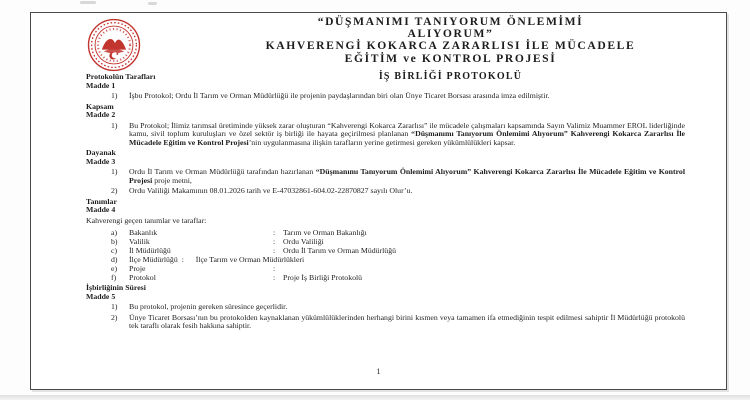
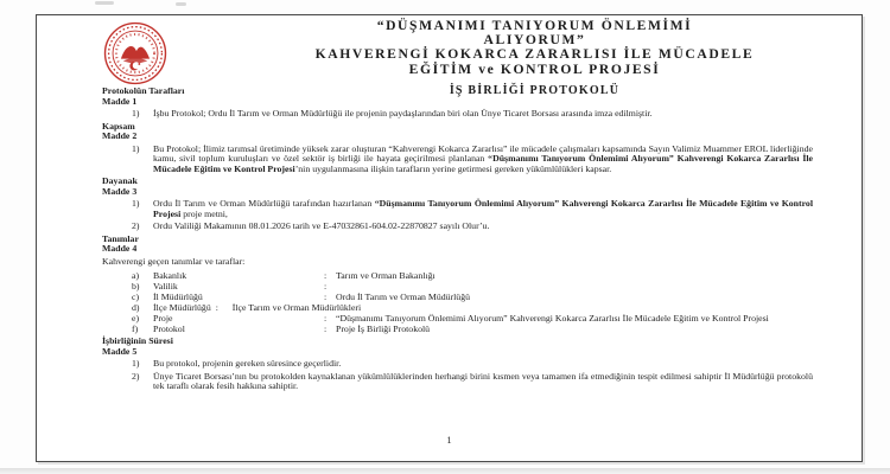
  “DÜŞMANIMI TANIYORUM ÖNLEMİMİ
  ALIYORUM”
  KAHVERENGİ KOKARCA ZARARLISI İLE MÜCADELE
  EĞİTİM ve KONTROL PROJESİ
  İŞ BİRLİĞİ PROTOKOLÜ
  Protokolün Tarafları
  Madde 1
  1)
  İşbu Protokol; Ordu İl Tarım ve Orman Müdürlüğü ile projenin paydaşlarından biri olan Ünye Ticaret Borsası arasında imza edilmiştir.
  Kapsam
  Madde 2
  1)
  Bu Protokol; İlimiz tarımsal üretiminde yüksek zarar oluşturan “Kahverengi Kokarca Zararlısı” ile mücadele çalışmaları kapsamında Sayın Valimiz Muammer EROL liderliğinde kamu, sivil toplum kuruluşları ve özel sektör iş birliği ile hayata geçirilmesi planlanan “Düşmanımı Tanıyorum Önlemimi Alıyorum” Kahverengi Kokarca Zararlısı İle Mücadele Eğitim ve Kontrol Projesi’nin uygulanmasına ilişkin tarafların yerine getirmesi gereken yükümlülükleri kapsar.
  Dayanak
  Madde 3
  1)
  Ordu İl Tarım ve Orman Müdürlüğü tarafından hazırlanan “Düşmanımı Tanıyorum Önlemimi Alıyorum” Kahverengi Kokarca Zararlısı İle Mücadele Eğitim ve Kontrol Projesi proje metni,
  2)
  Ordu Valiliği Makamının 08.01.2026 tarih ve E-47032861-604.02-22870827 sayılı Olur’u.
  Tanımlar
  Madde 4
  Kahverengi geçen tanımlar ve taraflar:
  a)
  Bakanlık
  :
  Tarım ve Orman Bakanlığı
  b)
  Valilik
  :
- Ordu Valiliği
  c)
  İl Müdürlüğü
  :
  Ordu İl Tarım ve Orman Müdürlüğü
  d)
  İlçe Müdürlüğü
  :
  İlçe Tarım ve Orman Müdürlükleri
  e)
  Proje
  :
+ “Düşmanımı Tanıyorum Önlemimi Alıyorum” Kahverengi Kokarca Zararlısı İle Mücadele Eğitim ve Kontrol Projesi
  f)
  Protokol
  :
  Proje İş Birliği Protokolü
  İşbirliğinin Süresi
  Madde 5
  1)
  Bu protokol, projenin gereken süresince geçerlidir.
  2)
  Ünye Ticaret Borsası’nın bu protokolden kaynaklanan yükümlülüklerinden herhangi birini kısmen veya tamamen ifa etmediğinin tespit edilmesi sahiptir İl Müdürlüğü protokolü tek taraflı olarak fesih hakkına sahiptir.
  1
